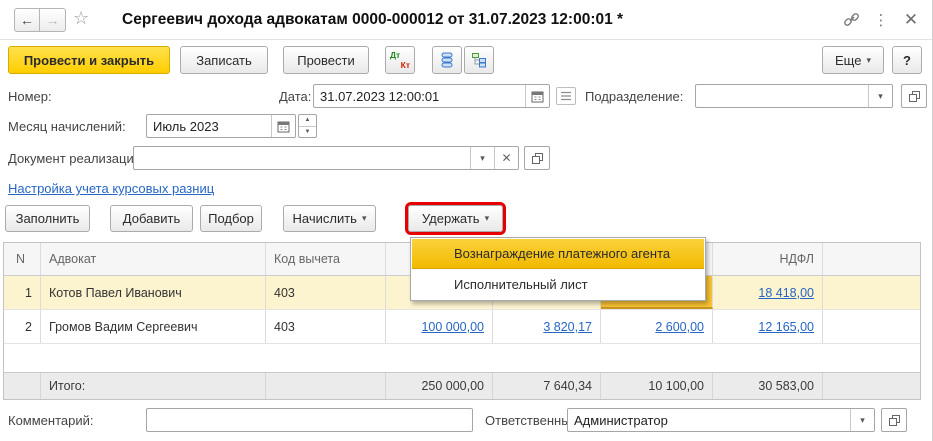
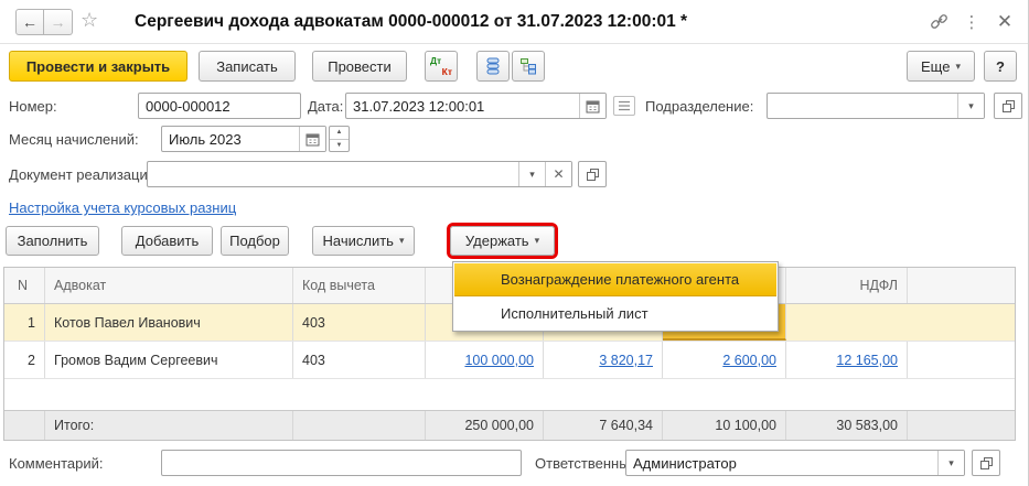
  ←
  →
  ☆
  Сергеевич дохода адвокатам 0000-000012 от 31.07.2023 12:00:01 *
  ⋮
  ✕
  Провести и закрыть
  Записать
  Провести
  Дт
  Кт
  Еще
  ▾
  ?
  Номер:
+ 0000-000012
  Дата:
  31.07.2023 12:00:01
  Подразделение:
  ▾
  Месяц начислений:
  Июль 2023
  Документ реализаци
  ▾
  ✕
  Настройка учета курсовых разниц
  Заполнить
  Добавить
  Подбор
  Начислить
  ▾
  Удержать
  ▾
  N
  Адвокат
  Код вычета
  НДФЛ
  1
  Котов Павел Иванович
  403
- 18 418,00
  2
  Громов Вадим Сергеевич
  403
  100 000,00
  3 820,17
  2 600,00
  12 165,00
  Итого:
  250 000,00
  7 640,34
  10 100,00
  30 583,00
  Вознаграждение платежного агента
  Исполнительный лист
  Комментарий:
  Ответственны
  Администратор
  ▾
